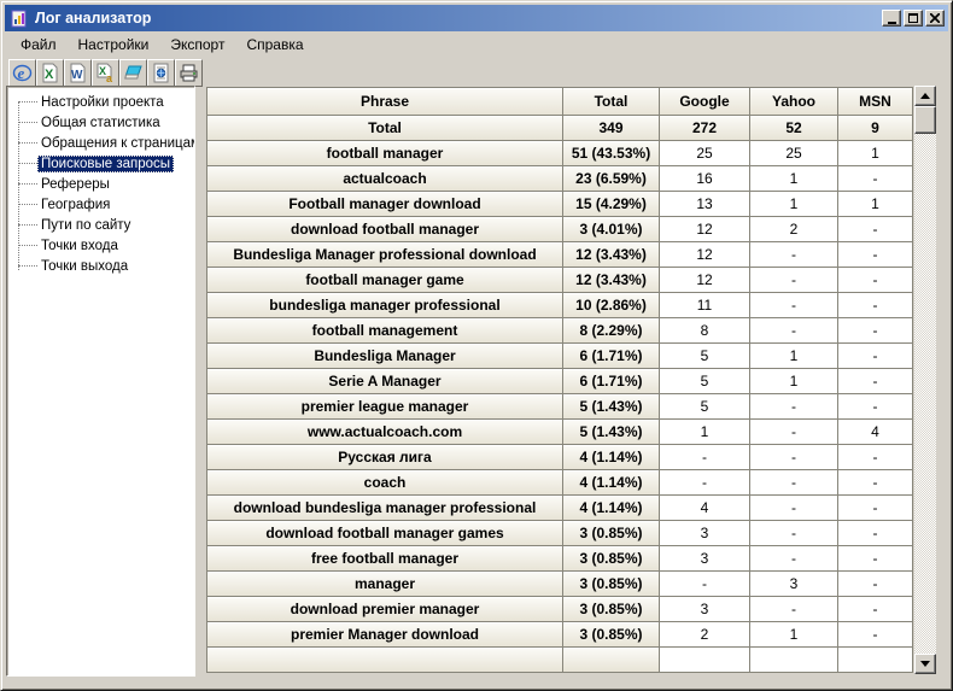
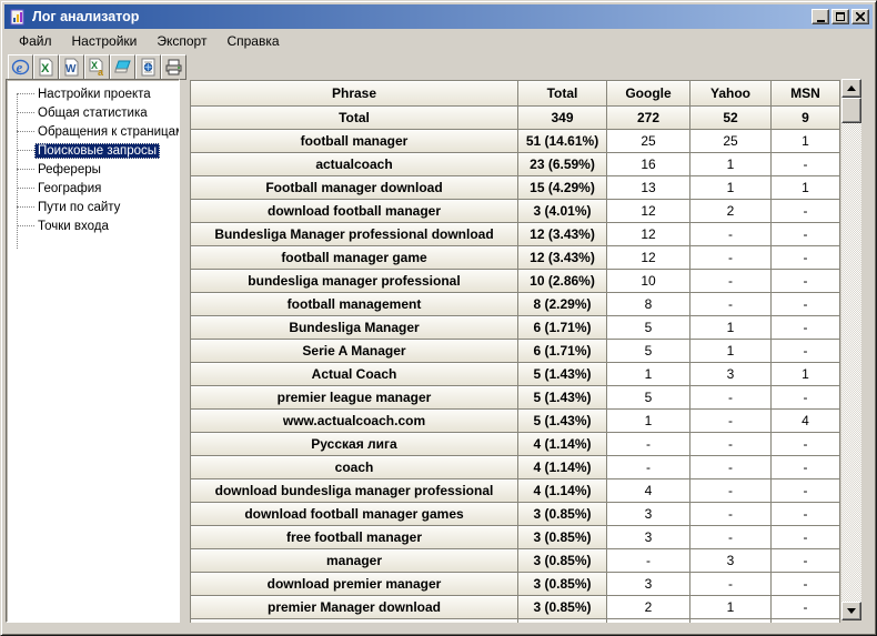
  Лог анализатор
  Файл
  Настройки
  Экспорт
  Справка
  e
  X
  W
  X
  a
  Настройки проекта
  Общая статистика
  Обращения к страница
  Поисковые запросы
  Рефереры
  География
  Пути по сайту
  Точки входа
- Точки выхода
  Phrase	Total	Google	Yahoo	MSN
  Total	349	272	52	9
- football manager	51 (43.53%)	25	25	1
+ football manager	51 (14.61%)	25	25	1
  actualcoach	23 (6.59%)	16	1	-
  Football manager download	15 (4.29%)	13	1	1
  download football manager	3 (4.01%)	12	2	-
  Bundesliga Manager professional download	12 (3.43%)	12	-	-
  football manager game	12 (3.43%)	12	-	-
- bundesliga manager professional	10 (2.86%)	11	-	-
+ bundesliga manager professional	10 (2.86%)	10	-	-
  football management	8 (2.29%)	8	-	-
  Bundesliga Manager	6 (1.71%)	5	1	-
  Serie A Manager	6 (1.71%)	5	1	-
+ Actual Coach	5 (1.43%)	1	3	1
  premier league manager	5 (1.43%)	5	-	-
  www.actualcoach.com	5 (1.43%)	1	-	4
  Русская лига	4 (1.14%)	-	-	-
  coach	4 (1.14%)	-	-	-
  download bundesliga manager professional	4 (1.14%)	4	-	-
  download football manager games	3 (0.85%)	3	-	-
  free football manager	3 (0.85%)	3	-	-
  manager	3 (0.85%)	-	3	-
  download premier manager	3 (0.85%)	3	-	-
  premier Manager download	3 (0.85%)	2	1	-
